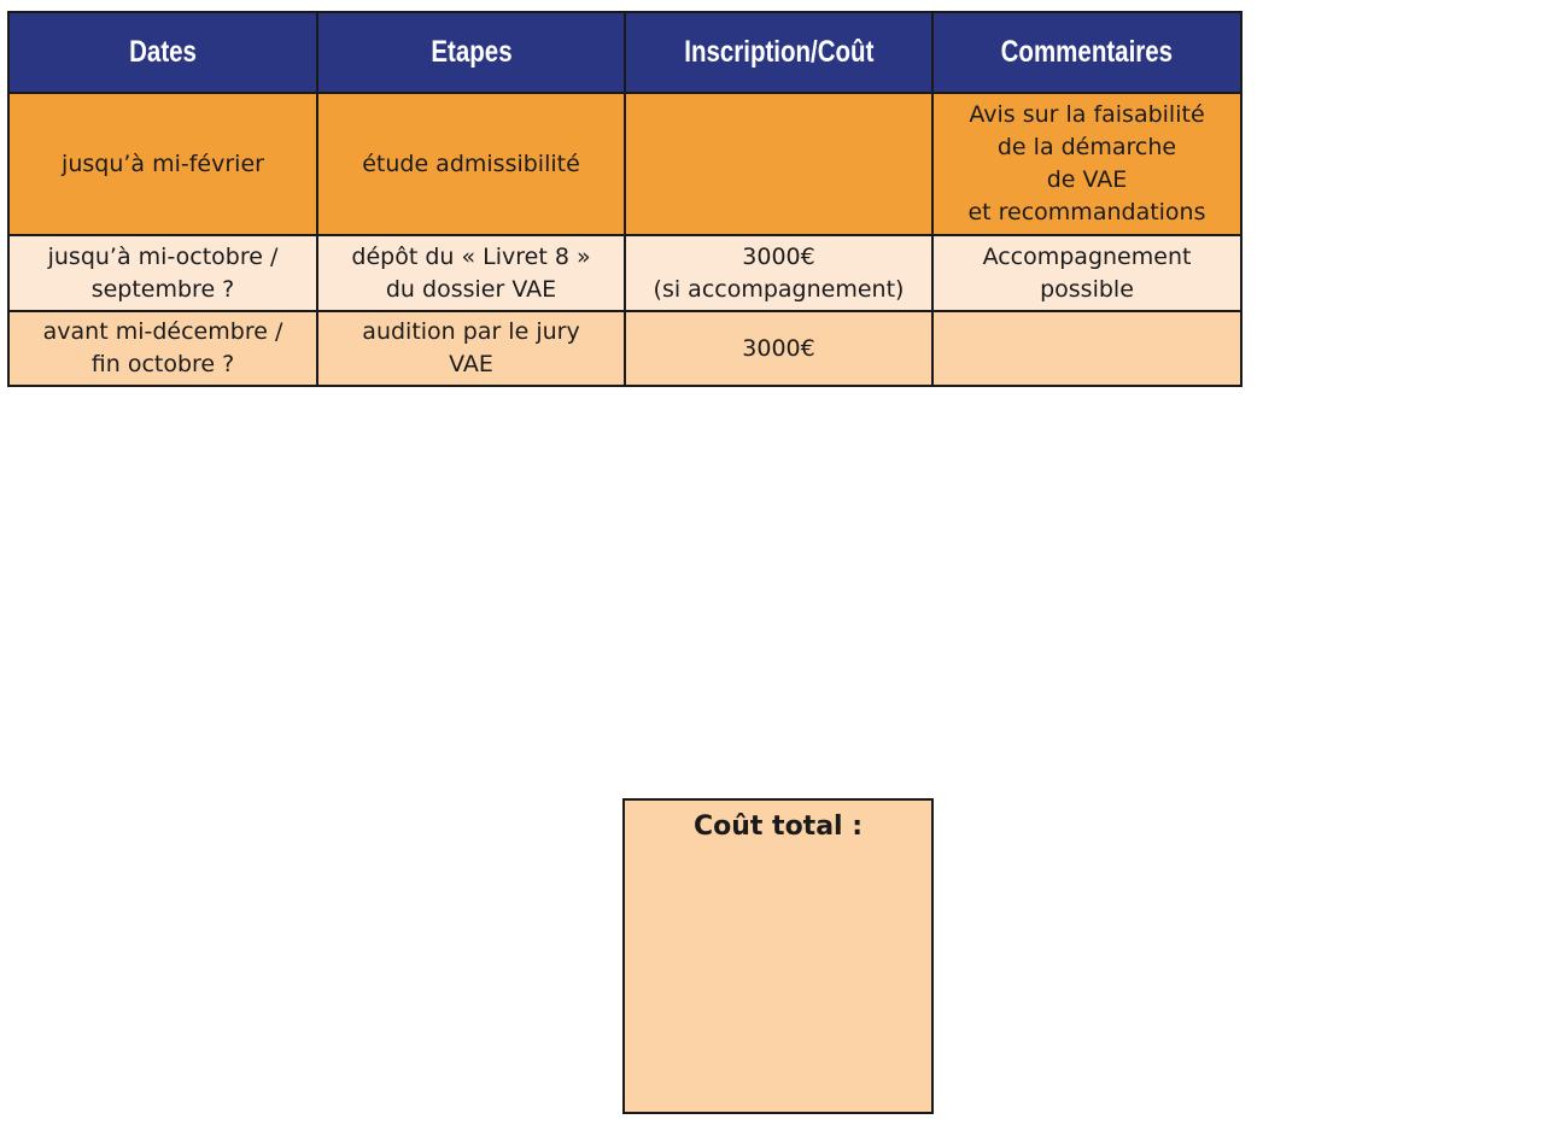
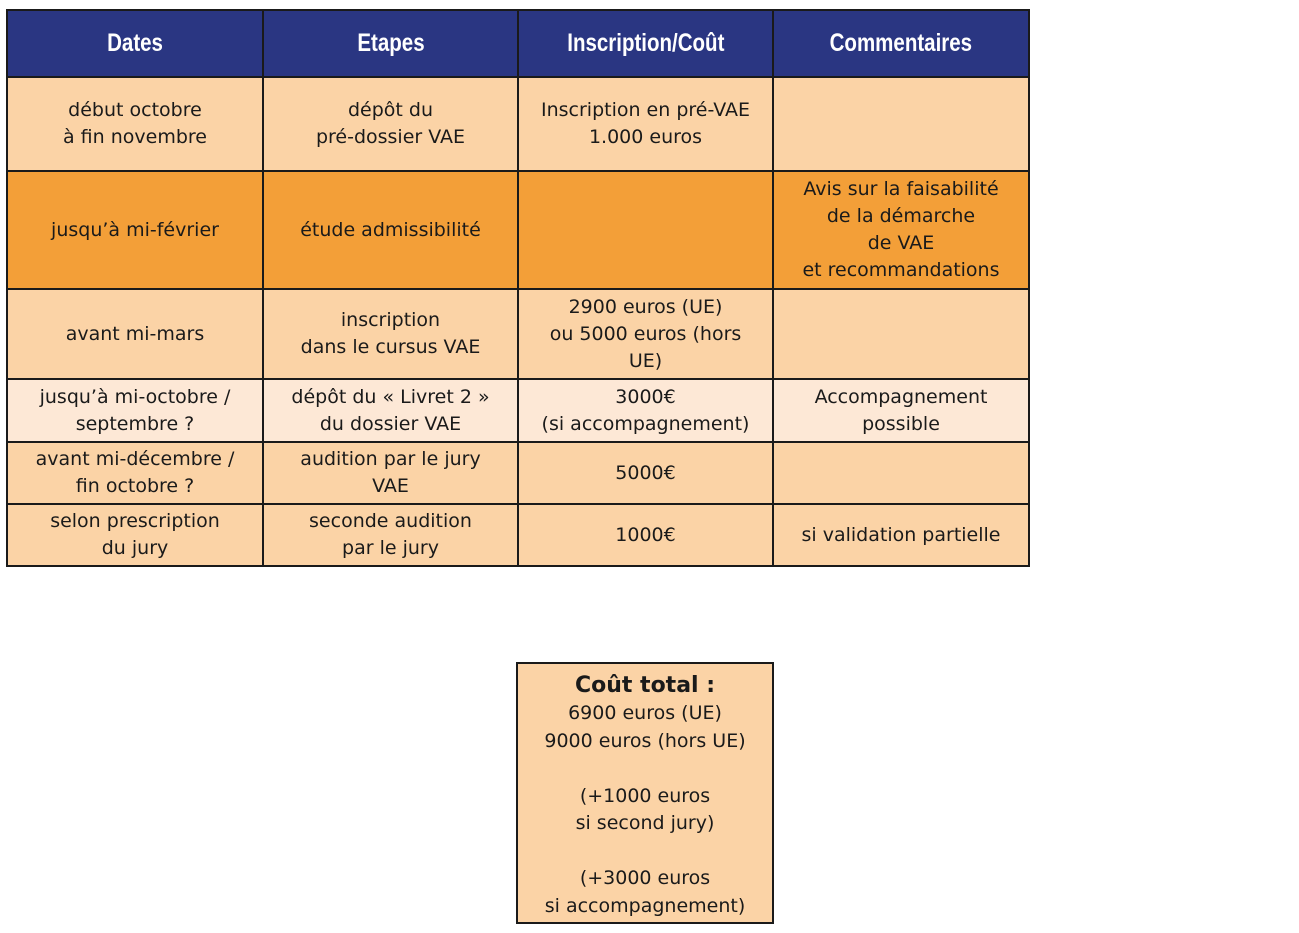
  Dates	Etapes	Inscription/Coût	Commentaires
+ début octobre à fin novembre	dépôt du pré-dossier VAE	Inscription en pré-VAE 1.000 euros
  jusqu’à mi-février	étude admissibilité		Avis sur la faisabilité de la démarche de VAE et recommandations
+ avant mi-mars	inscription dans le cursus VAE	2900 euros (UE) ou 5000 euros (hors UE)
- jusqu’à mi-octobre / septembre ?	dépôt du « Livret 8 » du dossier VAE	3000€ (si accompagnement)	Accompagnement possible
+ jusqu’à mi-octobre / septembre ?	dépôt du « Livret 2 » du dossier VAE	3000€ (si accompagnement)	Accompagnement possible
- avant mi-décembre / fin octobre ?	audition par le jury VAE	3000€
+ avant mi-décembre / fin octobre ?	audition par le jury VAE	5000€
+ selon prescription du jury	seconde audition par le jury	1000€	si validation partielle
  Coût total :
+ 6900 euros (UE)
+ 9000 euros (hors UE)
+ (+1000 euros
+ si second jury)
+ (+3000 euros
+ si accompagnement)
